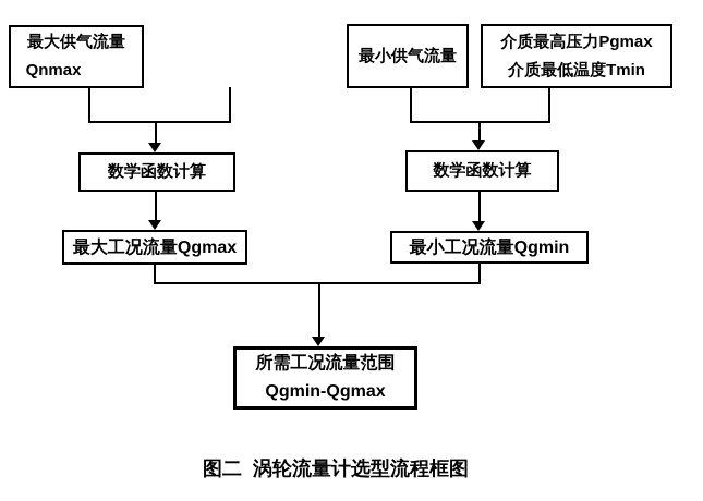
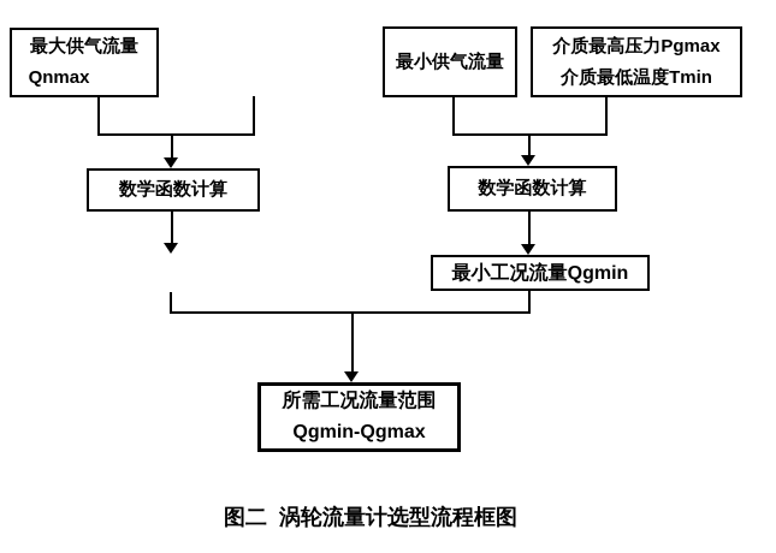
  最大供气流量
  Qnmax
  最小供气流量
  介质最高压力Pgmax
  介质最低温度Tmin
  数学函数计算
  数学函数计算
- 最大工况流量Qgmax
  最小工况流量Qgmin
  所需工况流量范围
  Qgmin-Qgmax
  图二 涡轮流量计选型流程框图
